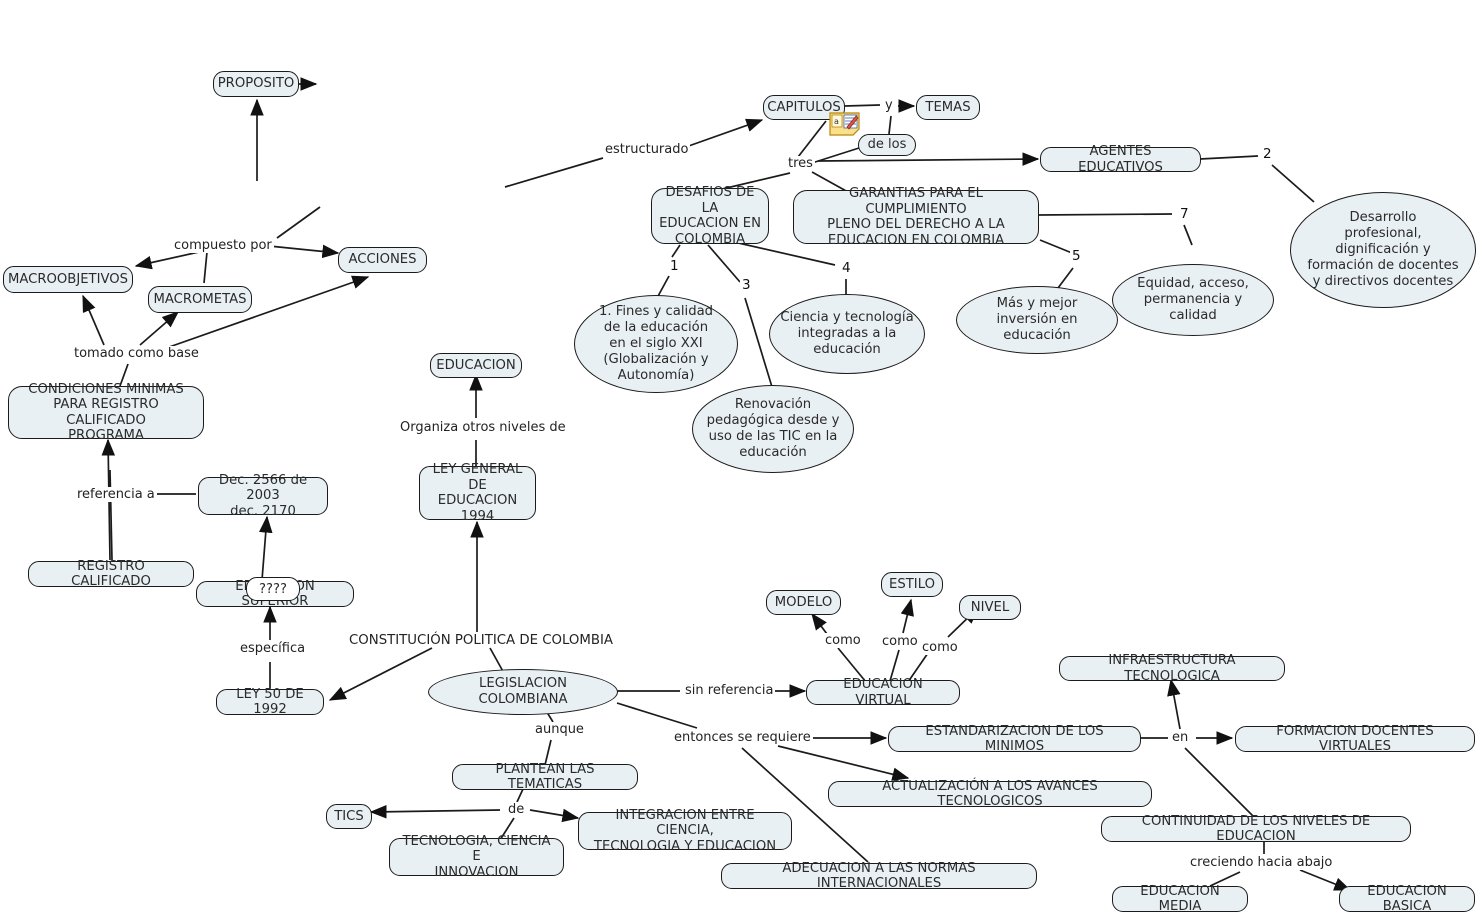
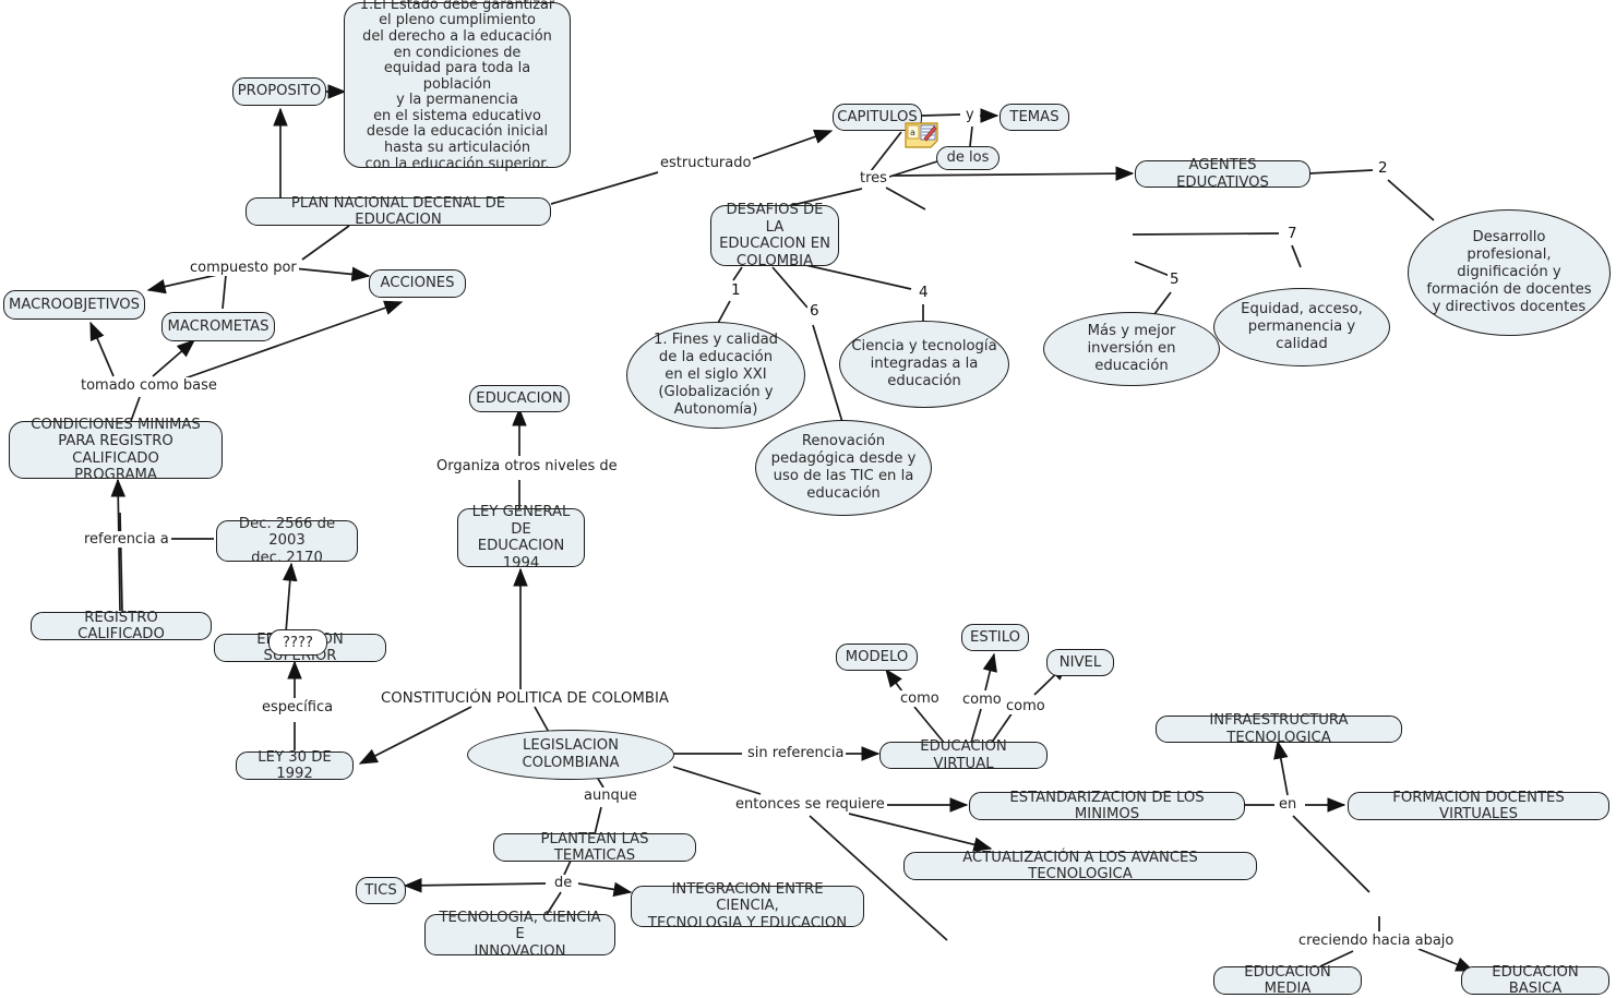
+ 1.El Estado debe garantizar
+ el pleno cumplimiento
+ del derecho a la educación
+ en condiciones de
+ equidad para toda la población
+ y la permanencia
+ en el sistema educativo
+ desde la educación inicial
+ hasta su articulación
+ con la educación superior.
  PROPOSITO
+ PLAN NACIONAL DECENAL DE EDUCACION
  MACROOBJETIVOS
  MACROMETAS
  ACCIONES
  CONDICIONES MINIMAS
  PARA REGISTRO CALIFICADO
  PROGRAMA
  REGISTRO CALIFICADO
  Dec. 2566 de 2003
  dec. 2170
  ????
- LEY 50 DE 1992
+ LEY 30 DE 1992
  EDUCACION
  LEY GENERAL
  DE EDUCACION
  1994
  CAPITULOS
  a
  TEMAS
  AGENTES EDUCATIVOS
  DESAFIOS DE LA
  EDUCACION EN
  COLOMBIA
- GARANTIAS PARA EL CUMPLIMIENTO
- PLENO DEL DERECHO A LA
- EDUCACION EN COLOMBIA
  1. Fines y calidad
  de la educación
  en el siglo XXI
  (Globalización y
  Autonomía)
  Renovación
  pedagógica desde y
  uso de las TIC en la
  educación
  Ciencia y tecnología
  integradas a la
  educación
  Más y mejor
  inversión en educación
  Equidad, acceso,
  permanencia y calidad
  Desarrollo
  profesional,
  dignificación y
  formación de docentes
  y directivos docentes
  LEGISLACION COLOMBIANA
  MODELO
  ESTILO
  NIVEL
  EDUCACION VIRTUAL
  INFRAESTRUCTURA TECNOLOGICA
  ESTANDARIZACION DE LOS MINIMOS
  FORMACION DOCENTES VIRTUALES
- ACTUALIZACIÓN A LOS AVANCES TECNOLOGICOS
+ ACTUALIZACIÓN A LOS AVANCES TECNOLOGICA
- CONTINUIDAD DE LOS NIVELES DE EDUCACION
- ADECUACION A LAS NORMAS INTERNACIONALES
  EDUCACION MEDIA
  EDUCACION BASICA
  PLANTEAN LAS TEMATICAS
  TICS
  TECNOLOGIA, CIENCIA E
  INNOVACION
  INTEGRACION ENTRE CIENCIA,
  TECNOLOGIA Y EDUCACION
  CONSTITUCIÓN POLITICA DE COLOMBIA
  estructurado
  compuesto por
  tomado como base
  referencia a
  específica
  Organiza otros niveles de
  y
  de los
  tres
  sin referencia
  aunque
  de
  entonces se requiere
  como
  como
  como
  en
  creciendo hacia abajo
  1
- 3
+ 6
  4
  5
  7
  2
